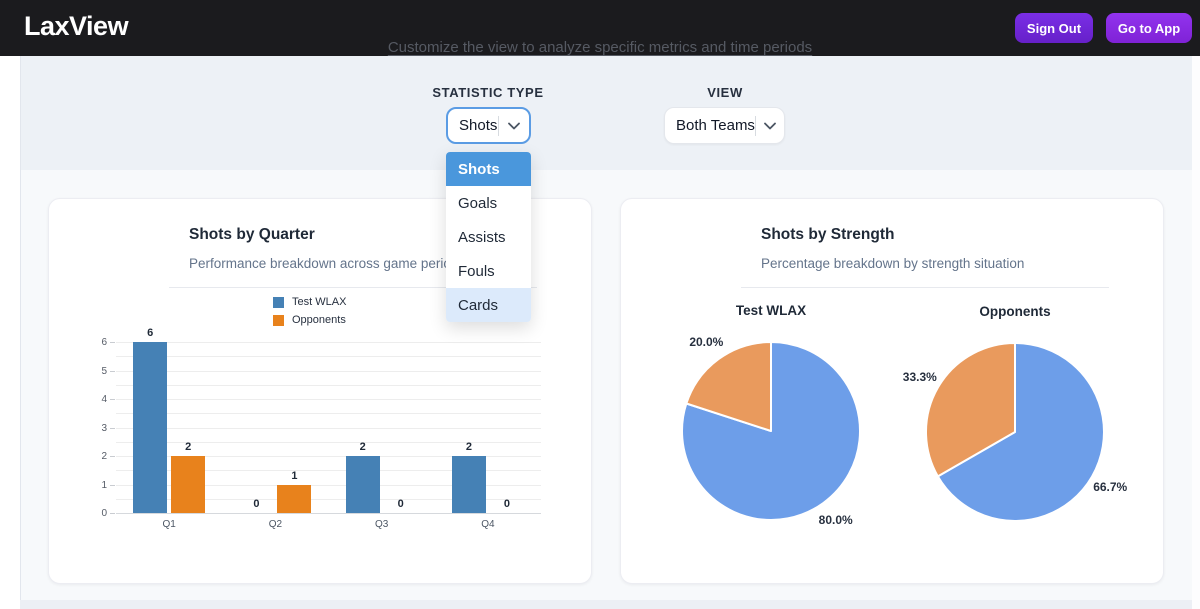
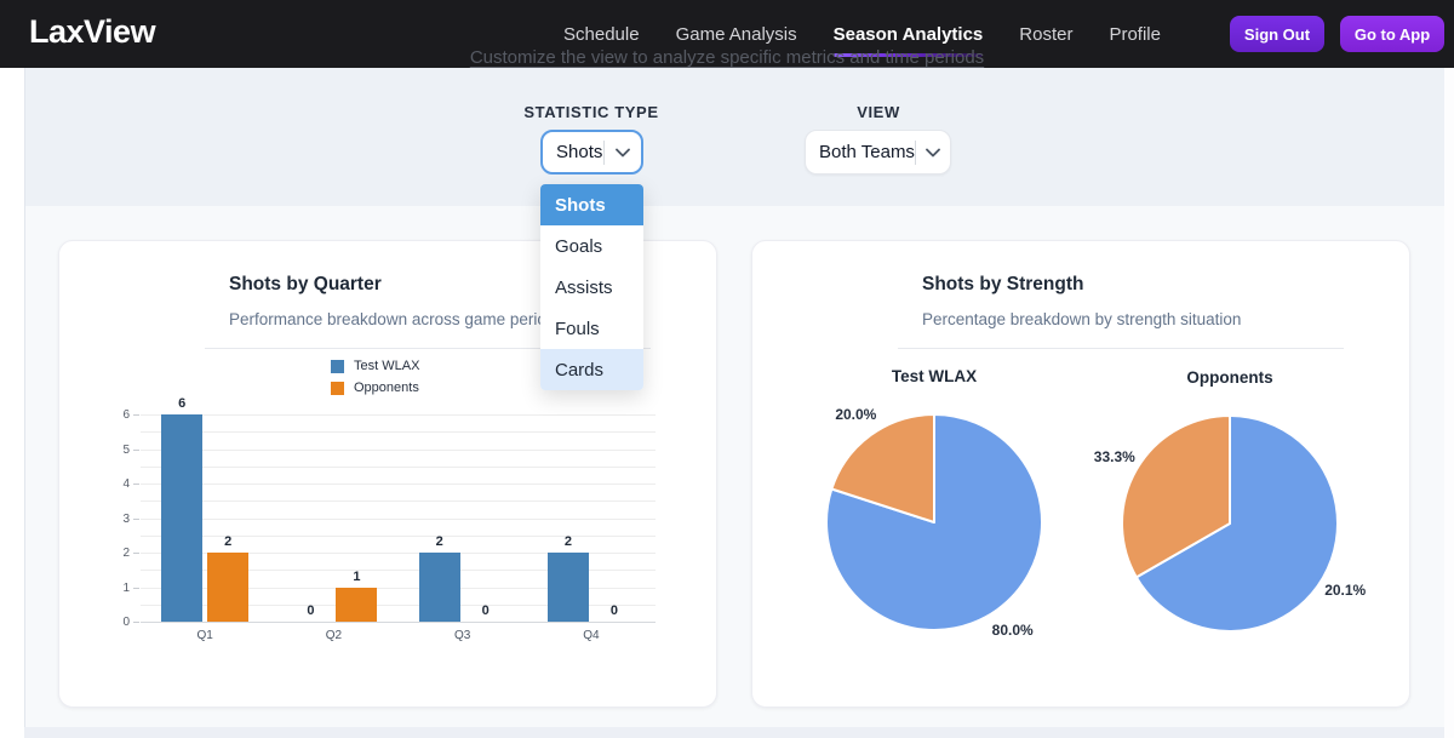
  Customize the view to analyze specific metrics and time periods
  LaxView
+ Schedule
+ Game Analysis
+ Season Analytics
+ Roster
+ Profile
  Sign Out
  Go to App
  STATISTIC TYPE
  VIEW
  Shots
  Both Teams
  Shots
  Goals
  Assists
  Fouls
  Cards
  Shots by Quarter
  Performance breakdown across game peri
  Test WLAX
  Opponents
  0
  1
  2
  3
  4
  5
  6
  6
  2
  Q1
  0
  1
  Q2
  2
  0
  Q3
  2
  0
  Q4
  Shots by Strength
  Percentage breakdown by strength situation
  Test WLAX
  80.0%
  20.0%
  Opponents
- 66.7%
+ 20.1%
  33.3%
